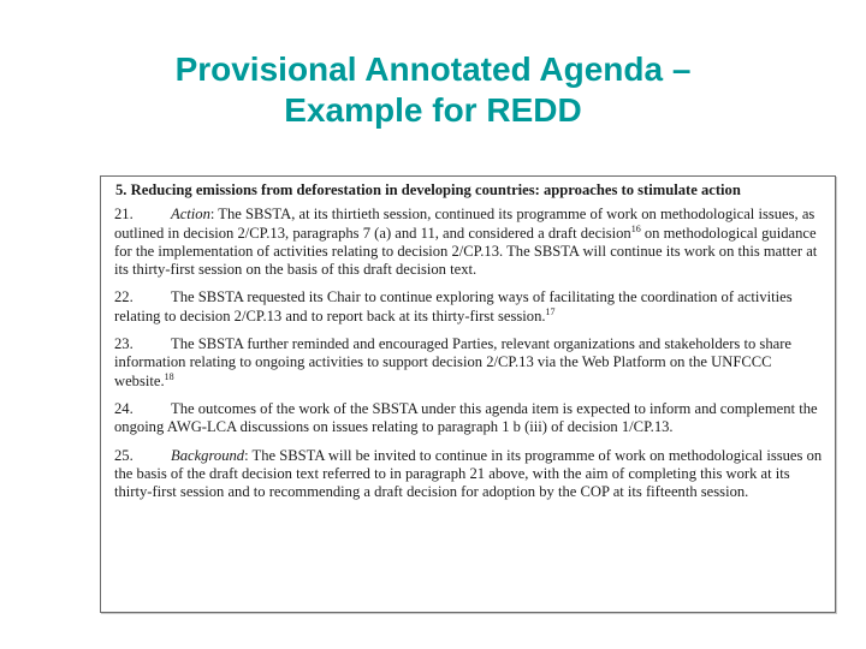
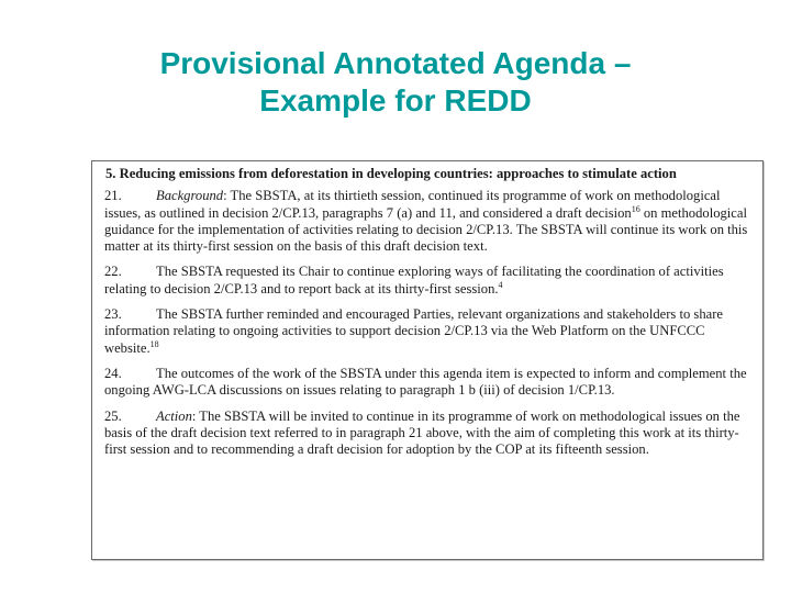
  Provisional Annotated Agenda –
  Example for REDD
  5. Reducing emissions from deforestation in developing countries: approaches to stimulate action
- 21. Action: The SBSTA, at its thirtieth session, continued its programme of work on methodological issues, as outlined in decision 2/CP.13, paragraphs 7 (a) and 11, and considered a draft decision16 on methodological guidance for the implementation of activities relating to decision 2/CP.13. The SBSTA will continue its work on this matter at its thirty-first session on the basis of this draft decision text.
+ 21. Background: The SBSTA, at its thirtieth session, continued its programme of work on methodological issues, as outlined in decision 2/CP.13, paragraphs 7 (a) and 11, and considered a draft decision16 on methodological guidance for the implementation of activities relating to decision 2/CP.13. The SBSTA will continue its work on this matter at its thirty-first session on the basis of this draft decision text.
- 22. The SBSTA requested its Chair to continue exploring ways of facilitating the coordination of activities relating to decision 2/CP.13 and to report back at its thirty-first session.17
+ 22. The SBSTA requested its Chair to continue exploring ways of facilitating the coordination of activities relating to decision 2/CP.13 and to report back at its thirty-first session.4
  23. The SBSTA further reminded and encouraged Parties, relevant organizations and stakeholders to share information relating to ongoing activities to support decision 2/CP.13 via the Web Platform on the UNFCCC website.18
  24. The outcomes of the work of the SBSTA under this agenda item is expected to inform and complement the ongoing AWG-LCA discussions on issues relating to paragraph 1 b (iii) of decision 1/CP.13.
- 25. Background: The SBSTA will be invited to continue in its programme of work on methodological issues on the basis of the draft decision text referred to in paragraph 21 above, with the aim of completing this work at its thirty-first session and to recommending a draft decision for adoption by the COP at its fifteenth session.
+ 25. Action: The SBSTA will be invited to continue in its programme of work on methodological issues on the basis of the draft decision text referred to in paragraph 21 above, with the aim of completing this work at its thirty-first session and to recommending a draft decision for adoption by the COP at its fifteenth session.
